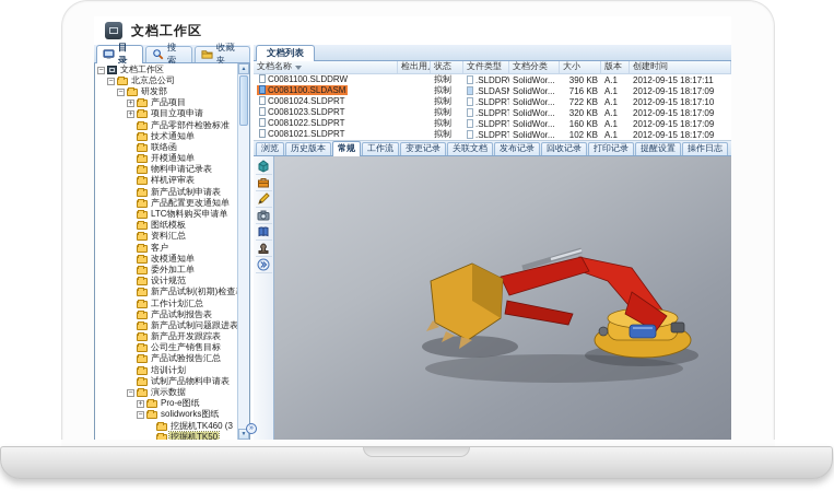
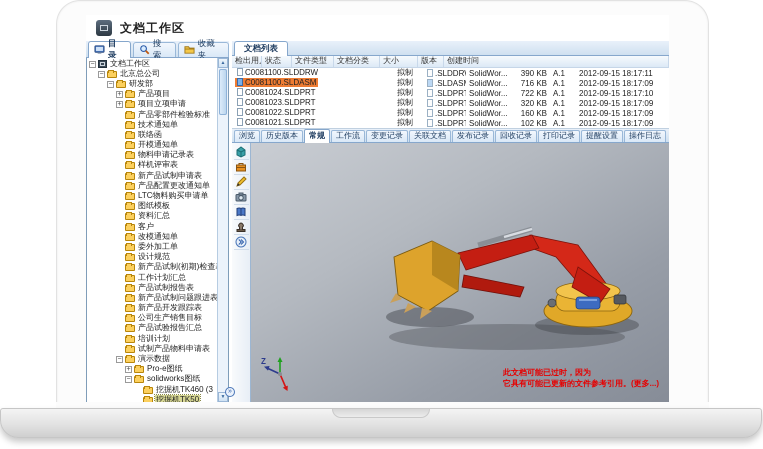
  文档工作区
  目录
  搜索
  收藏夹
  文档工作区
  北京总公司
  研发部
  产品项目
  项目立项申请
  产品零部件检验标准
  技术通知单
  联络函
  开模通知单
  物料申请记录表
  样机评审表
  新产品试制申请表
  产品配置更改通知单
  LTC物料购买申请单
  图纸模板
  资料汇总
  客户
  改模通知单
  委外加工单
  设计规范
  新产品试制(初期)检查
  工作计划汇总
  产品试制报告表
  新产品试制问题跟进表
  新产品开发跟踪表
  公司生产销售目标
  产品试验报告汇总
  培训计划
  试制产品物料申请表
  演示数据
  Pro-e图纸
  solidworks图纸
  挖掘机TK460 (3
  挖掘机TK50
  文档列表
- 文档名称
  检出用
  状态
  文件类型
  文档分类
  大小
  版本
  创建时间
  C0081100.SLDDRW
  拟制
  .SLDDR
  SolidWor...
  390 KB
  A.1
  2012-09-15 18:17:11
  C0081100.SLDASM
  拟制
  .SLDAS
  SolidWor...
  716 KB
  A.1
  2012-09-15 18:17:09
  C0081024.SLDPRT
  拟制
  .SLDPR
  SolidWor...
  722 KB
  A.1
  2012-09-15 18:17:10
  C0081023.SLDPRT
  拟制
  .SLDPR
  SolidWor...
  320 KB
  A.1
  2012-09-15 18:17:09
  C0081022.SLDPRT
  拟制
  .SLDPR
  SolidWor...
  160 KB
  A.1
  2012-09-15 18:17:09
  C0081021.SLDPRT
  拟制
  .SLDPR
  SolidWor...
  102 KB
  A.1
  2012-09-15 18:17:09
  浏览
  历史版本
  常规
  工作流
  变更记录
  关联文档
  发布记录
  回收记录
  打印记录
  提醒设置
  操作日志
+ Z
+ 此文档可能已过时，因为
+ 它具有可能已更新的文件参考引用。(更多...)
